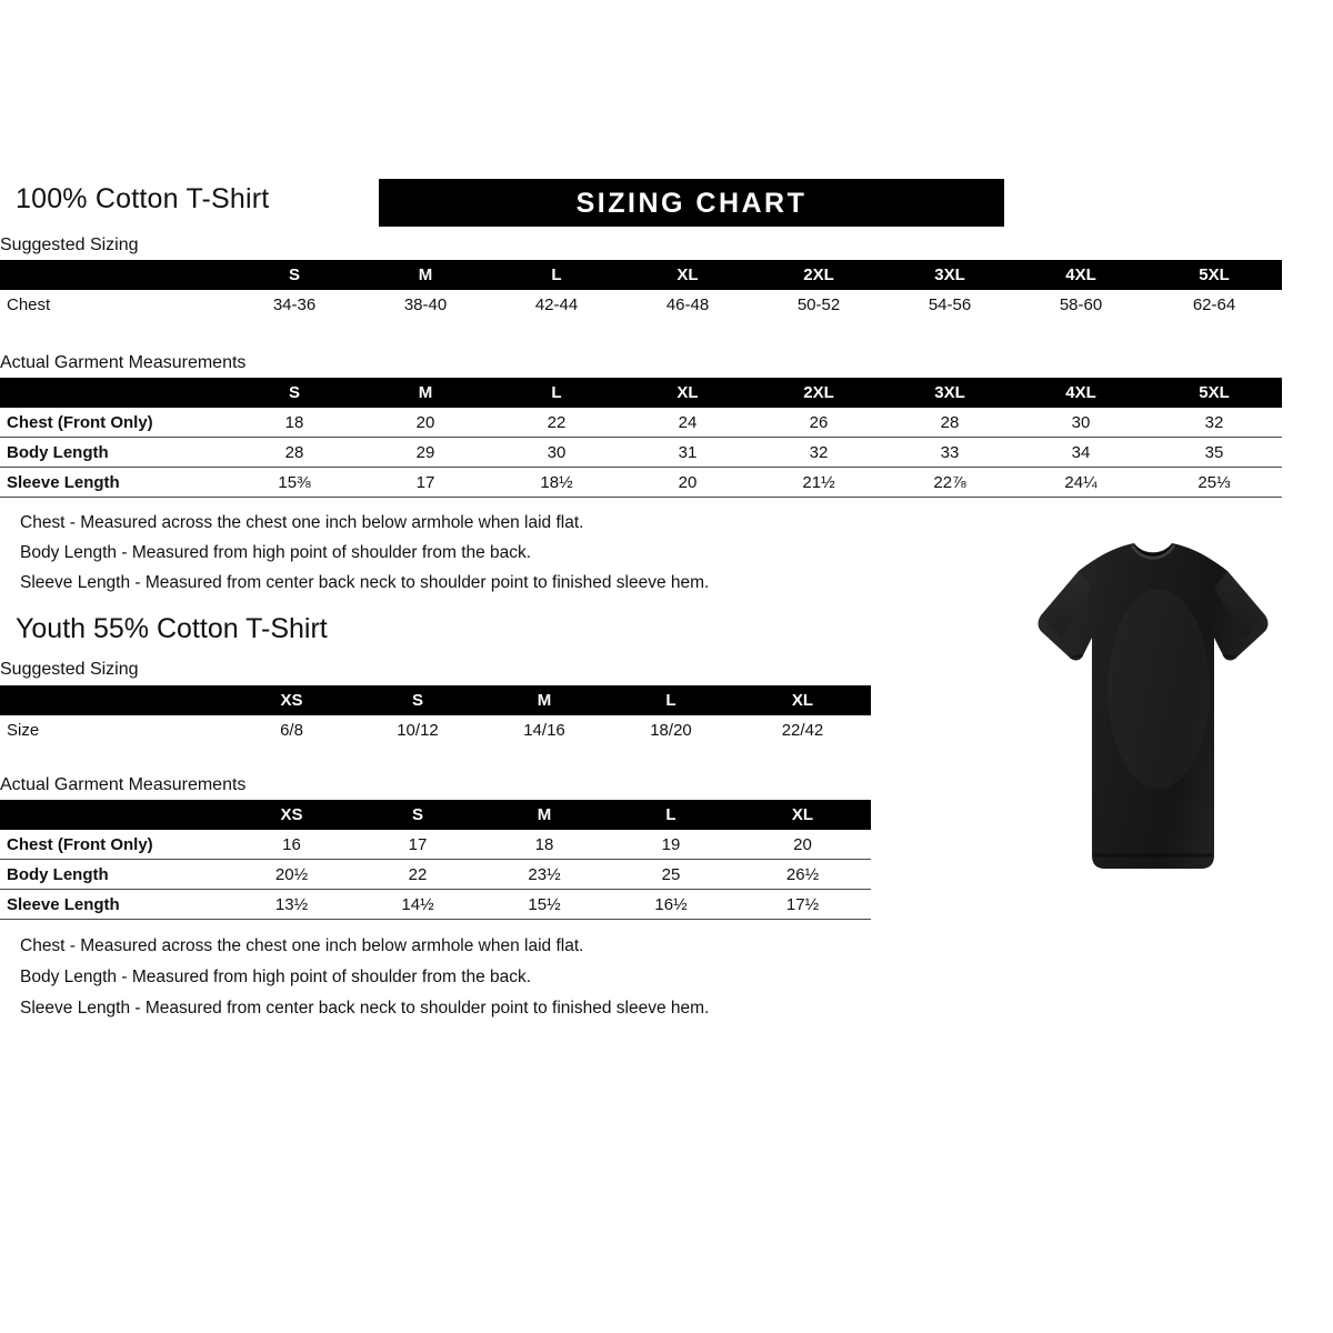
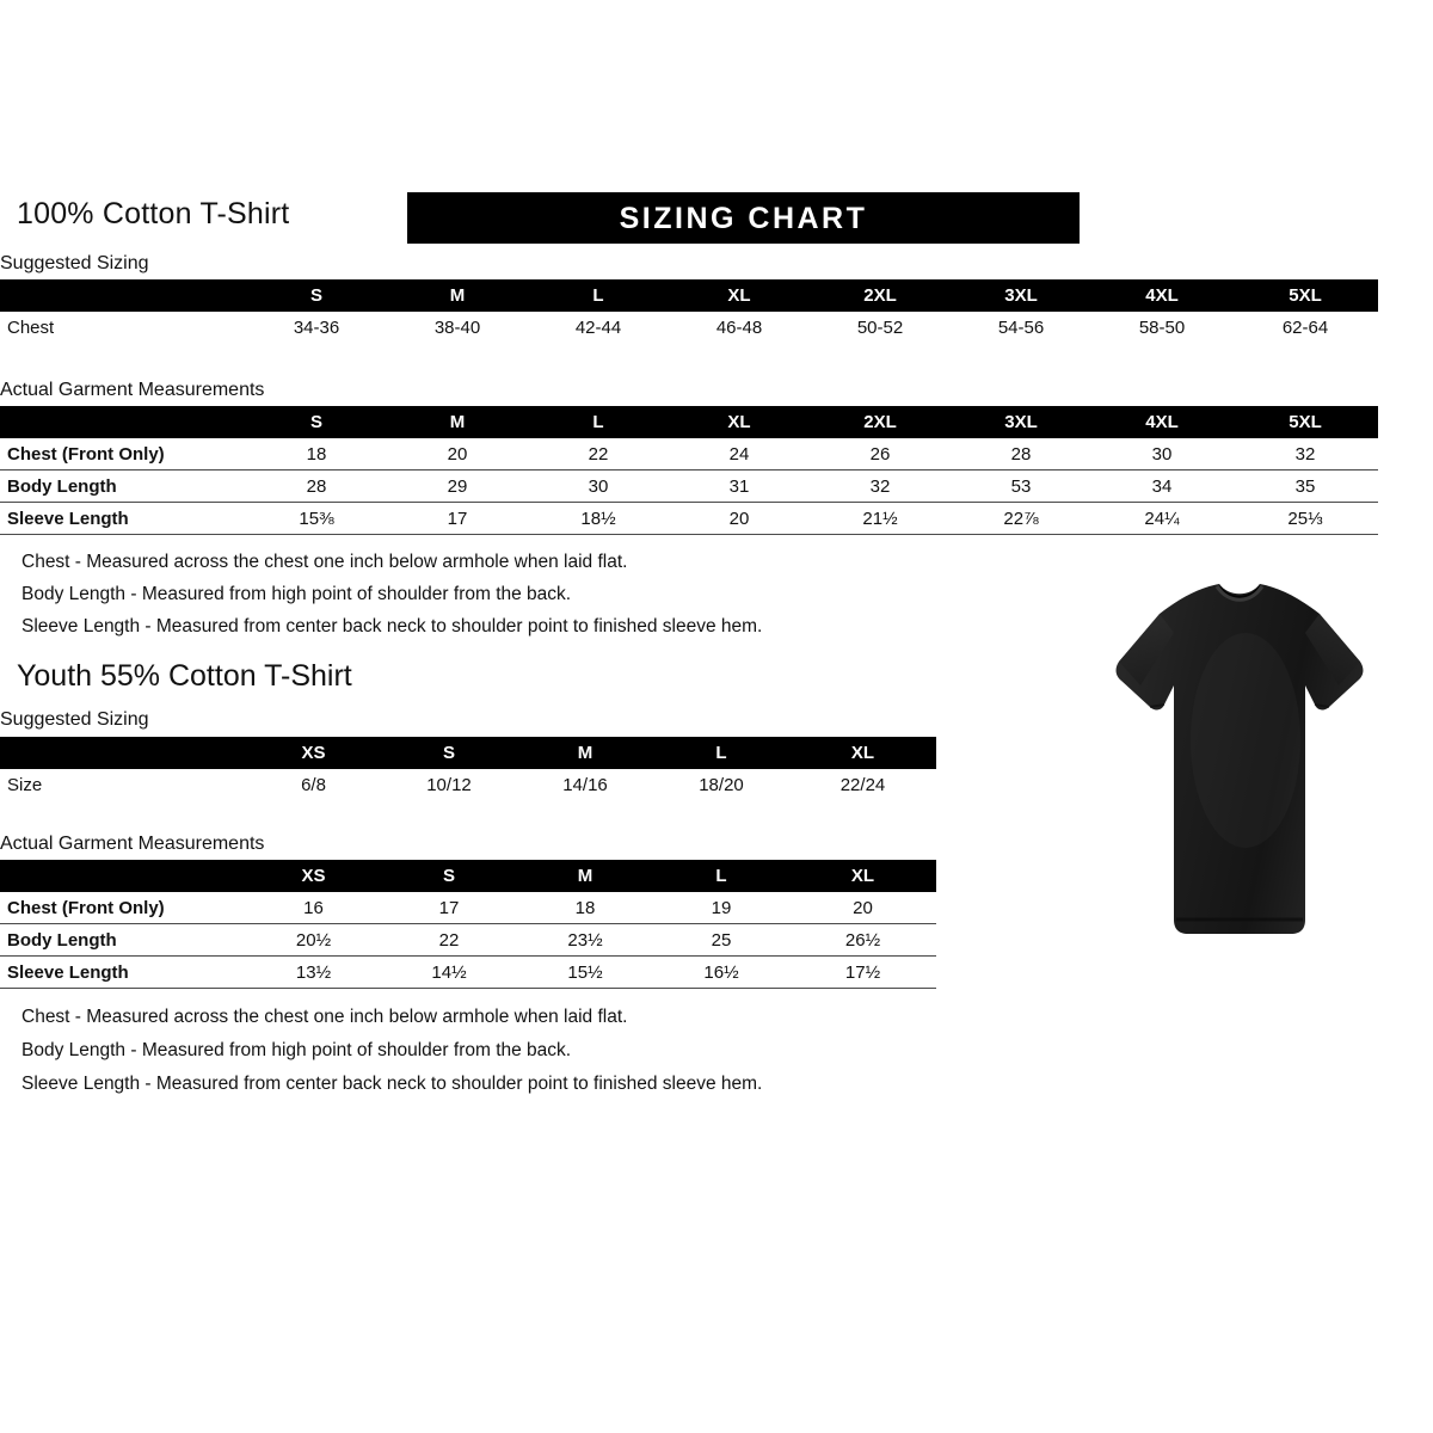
  100% Cotton T-Shirt
  SIZING CHART
  Suggested Sizing
  	S	M	L	XL	2XL	3XL	4XL	5XL
- Chest	34-36	38-40	42-44	46-48	50-52	54-56	58-60	62-64
+ Chest	34-36	38-40	42-44	46-48	50-52	54-56	58-50	62-64
  Actual Garment Measurements
  	S	M	L	XL	2XL	3XL	4XL	5XL
  Chest (Front Only)	18	20	22	24	26	28	30	32
- Body Length	28	29	30	31	32	33	34	35
+ Body Length	28	29	30	31	32	53	34	35
  Sleeve Length	15⅜	17	18½	20	21½	22⅞	24¼	25⅓
  Chest - Measured across the chest one inch below armhole when laid flat.
  Body Length - Measured from high point of shoulder from the back.
  Sleeve Length - Measured from center back neck to shoulder point to finished sleeve hem.
  Youth 55% Cotton T-Shirt
  Suggested Sizing
  	XS	S	M	L	XL
- Size	6/8	10/12	14/16	18/20	22/42
+ Size	6/8	10/12	14/16	18/20	22/24
  Actual Garment Measurements
  	XS	S	M	L	XL
  Chest (Front Only)	16	17	18	19	20
  Body Length	20½	22	23½	25	26½
  Sleeve Length	13½	14½	15½	16½	17½
  Chest - Measured across the chest one inch below armhole when laid flat.
  Body Length - Measured from high point of shoulder from the back.
  Sleeve Length - Measured from center back neck to shoulder point to finished sleeve hem.
